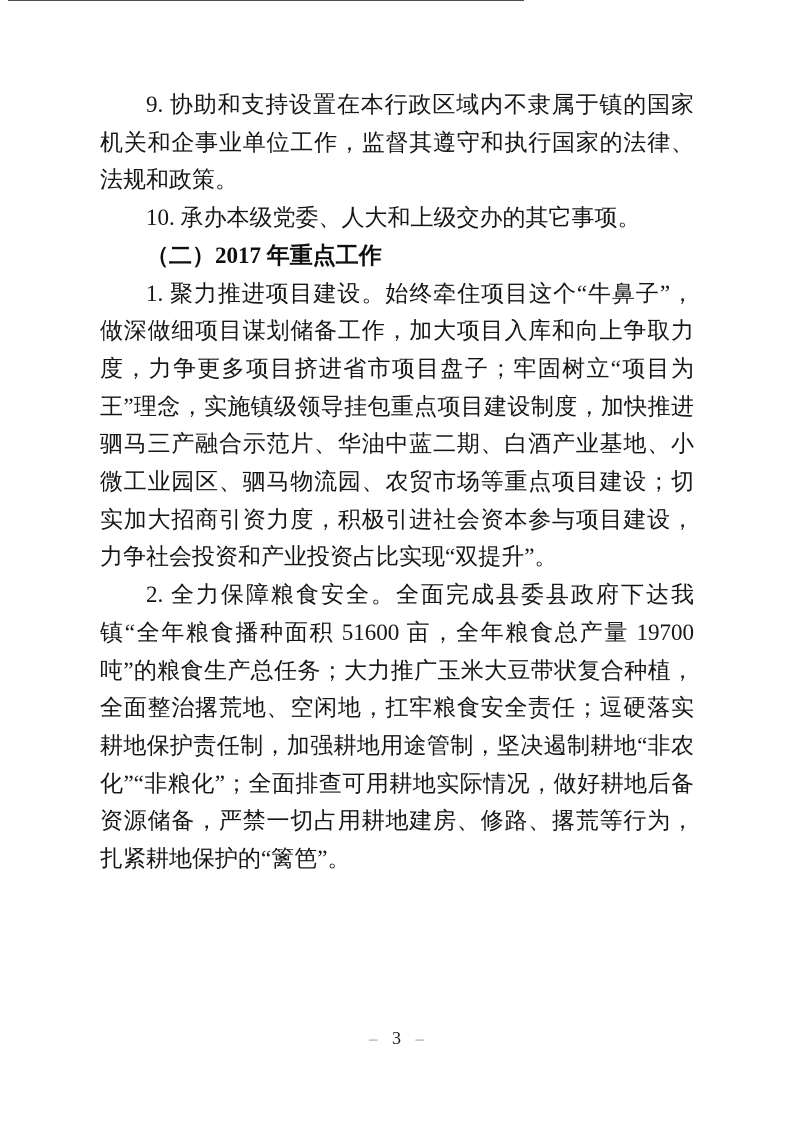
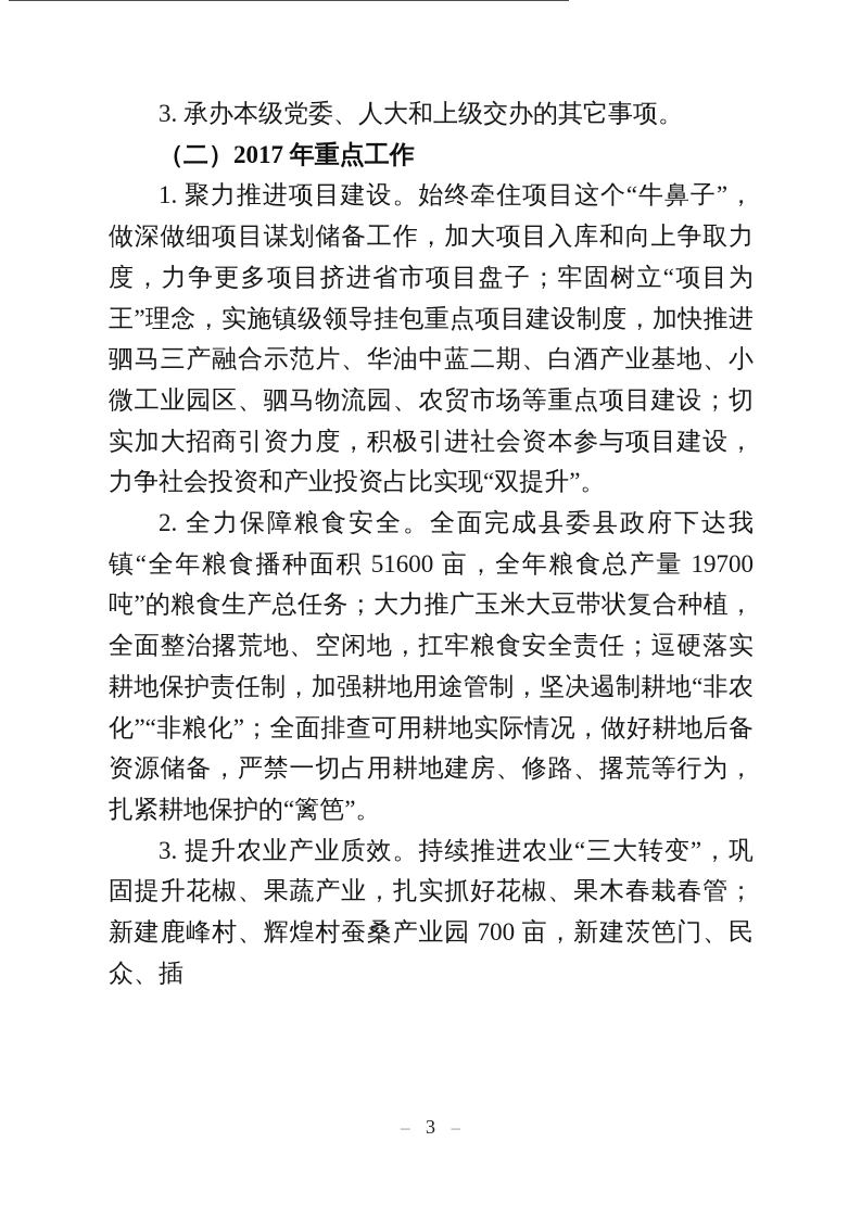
- 9. 协助和支持设置在本行政区域内不隶属于镇的国家机关和企事业单位工作，监督其遵守和执行国家的法律、法规和政策。
- 10. 承办本级党委、人大和上级交办的其它事项。
+ 3. 承办本级党委、人大和上级交办的其它事项。
  （二）2017 年重点工作
  1. 聚力推进项目建设。始终牵住项目这个“牛鼻子”，做深做细项目谋划储备工作，加大项目入库和向上争取力度，力争更多项目挤进省市项目盘子；牢固树立“项目为王”理念，实施镇级领导挂包重点项目建设制度，加快推进驷马三产融合示范片、华油中蓝二期、白酒产业基地、小微工业园区、驷马物流园、农贸市场等重点项目建设；切实加大招商引资力度，积极引进社会资本参与项目建设，力争社会投资和产业投资占比实现“双提升”。
  2. 全力保障粮食安全。全面完成县委县政府下达我镇“全年粮食播种面积 51600 亩，全年粮食总产量 19700 吨”的粮食生产总任务；大力推广玉米大豆带状复合种植，全面整治撂荒地、空闲地，扛牢粮食安全责任；逗硬落实耕地保护责任制，加强耕地用途管制，坚决遏制耕地“非农化”“非粮化”；全面排查可用耕地实际情况，做好耕地后备资源储备，严禁一切占用耕地建房、修路、撂荒等行为，扎紧耕地保护的“篱笆”。
+ 3. 提升农业产业质效。持续推进农业“三大转变”，巩固提升花椒、果蔬产业，扎实抓好花椒、果木春栽春管；新建鹿峰村、辉煌村蚕桑产业园 700 亩，新建茨笆门、民众、插
  – 3 –
